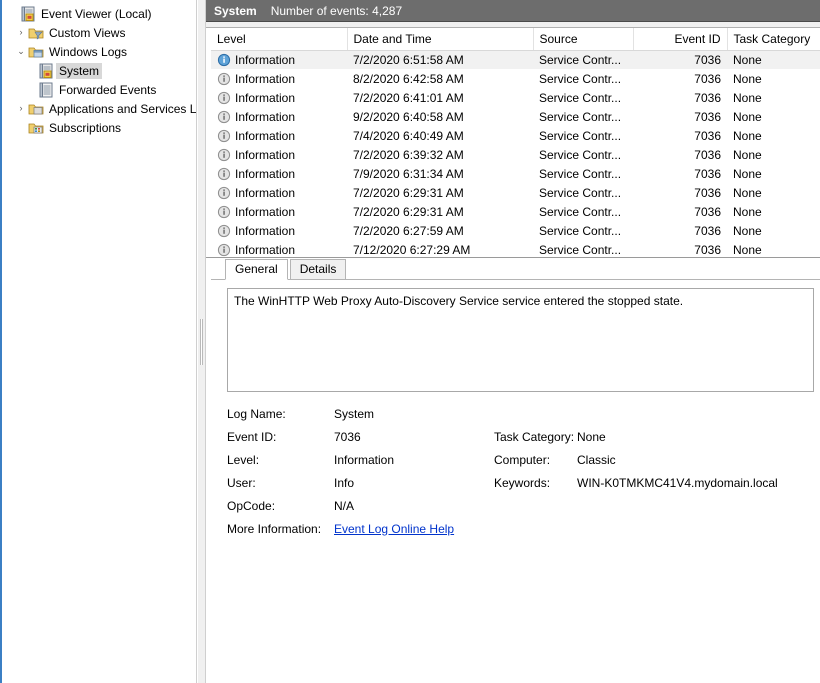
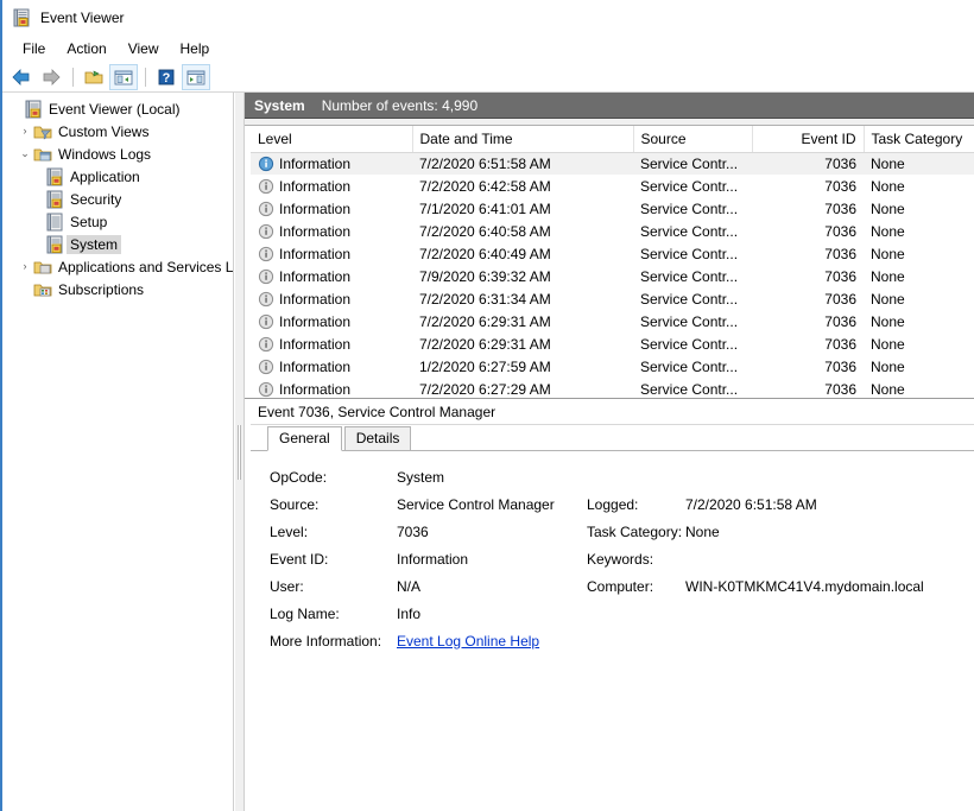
+ Event Viewer
+ File
+ Action
+ View
+ Help
+ ?
  Event Viewer (Local)
  ›
  Custom Views
  ⌄
  Windows Logs
+ Application
+ Security
+ Setup
  System
- Forwarded Events
  ›
  Applications and Services L
  Subscriptions
  System
- Number of events: 4,287
+ Number of events: 4,990
  Level	Date and Time	Source	Event ID	Task Category
  Information	7/2/2020 6:51:58 AM	Service Contr...	7036	None
- Information	8/2/2020 6:42:58 AM	Service Contr...	7036	None
+ Information	7/2/2020 6:42:58 AM	Service Contr...	7036	None
- Information	7/2/2020 6:41:01 AM	Service Contr...	7036	None
+ Information	7/1/2020 6:41:01 AM	Service Contr...	7036	None
- Information	9/2/2020 6:40:58 AM	Service Contr...	7036	None
+ Information	7/2/2020 6:40:58 AM	Service Contr...	7036	None
- Information	7/4/2020 6:40:49 AM	Service Contr...	7036	None
+ Information	7/2/2020 6:40:49 AM	Service Contr...	7036	None
- Information	7/2/2020 6:39:32 AM	Service Contr...	7036	None
+ Information	7/9/2020 6:39:32 AM	Service Contr...	7036	None
- Information	7/9/2020 6:31:34 AM	Service Contr...	7036	None
+ Information	7/2/2020 6:31:34 AM	Service Contr...	7036	None
  Information	7/2/2020 6:29:31 AM	Service Contr...	7036	None
  Information	7/2/2020 6:29:31 AM	Service Contr...	7036	None
- Information	7/2/2020 6:27:59 AM	Service Contr...	7036	None
+ Information	1/2/2020 6:27:59 AM	Service Contr...	7036	None
- Information	7/12/2020 6:27:29 AM	Service Contr...	7036	None
+ Information	7/2/2020 6:27:29 AM	Service Contr...	7036	None
+ Event 7036, Service Control Manager
  General
  Details
- The WinHTTP Web Proxy Auto-Discovery Service service entered the stopped state.
- Log Name:
+ OpCode:
  System
+ Source:
+ Service Control Manager
+ Logged:
+ 7/2/2020 6:51:58 AM
- Event ID:
+ Level:
  7036
  Task Category:
  None
- Level:
+ Event ID:
  Information
- Computer:
+ Keywords:
- Classic
  User:
- Info
+ N/A
- Keywords:
+ Computer:
  WIN-K0TMKMC41V4.mydomain.local
- OpCode:
+ Log Name:
- N/A
+ Info
  More Information:
  Event Log Online Help
